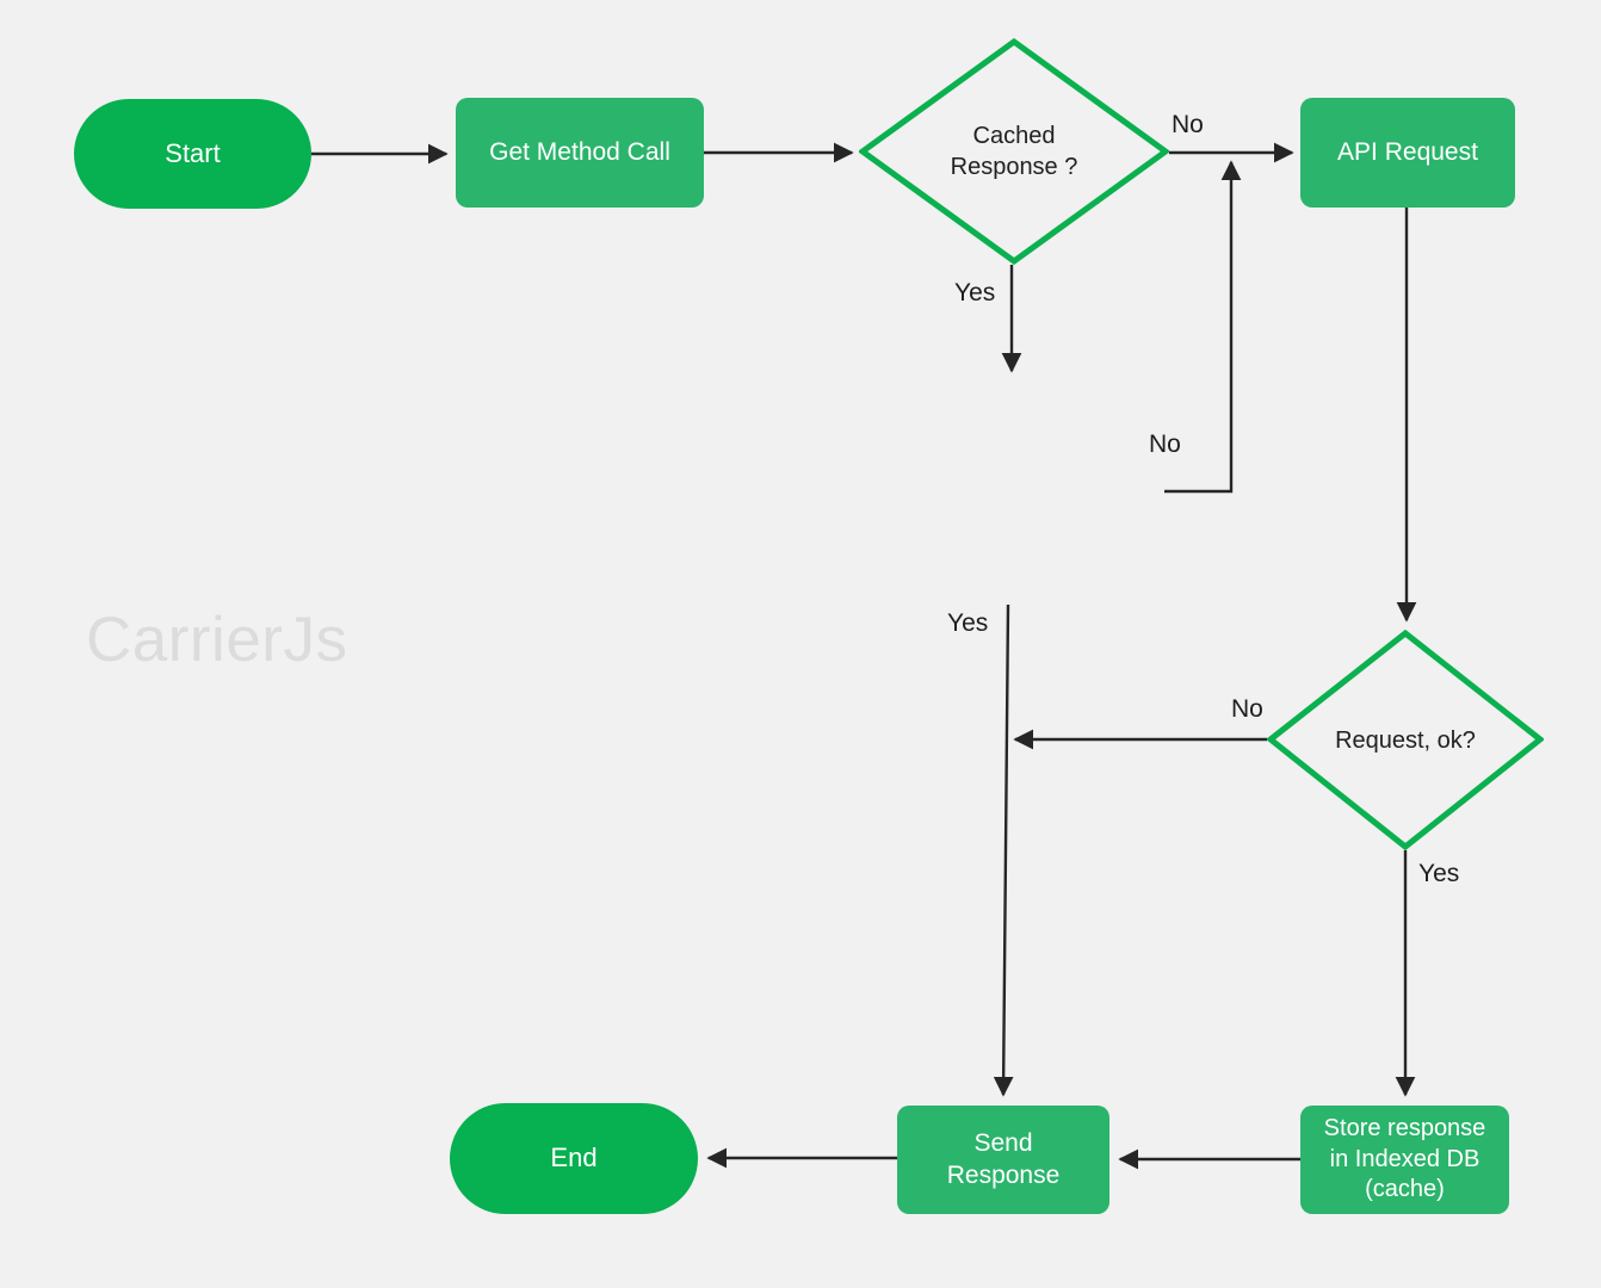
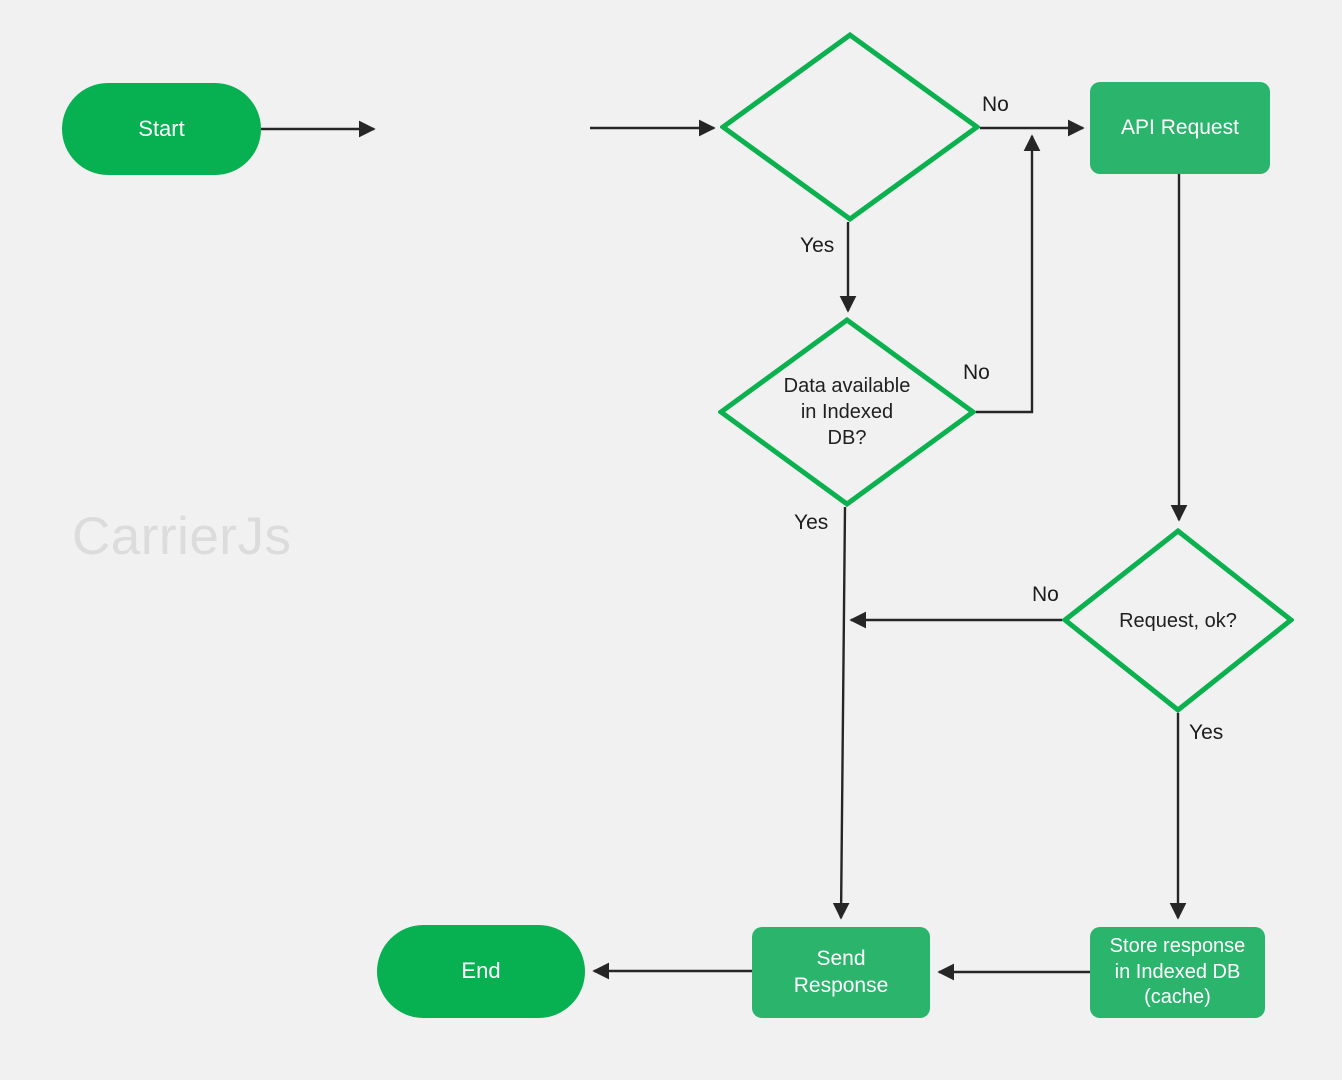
  Start
- Get Method Call
- Cached
- Response ?
  API Request
+ Data available
+ in Indexed
+ DB?
  Request, ok?
  Store response
  in Indexed DB
  (cache)
  Send
  Response
  End
  No
  Yes
  No
  Yes
  No
  Yes
